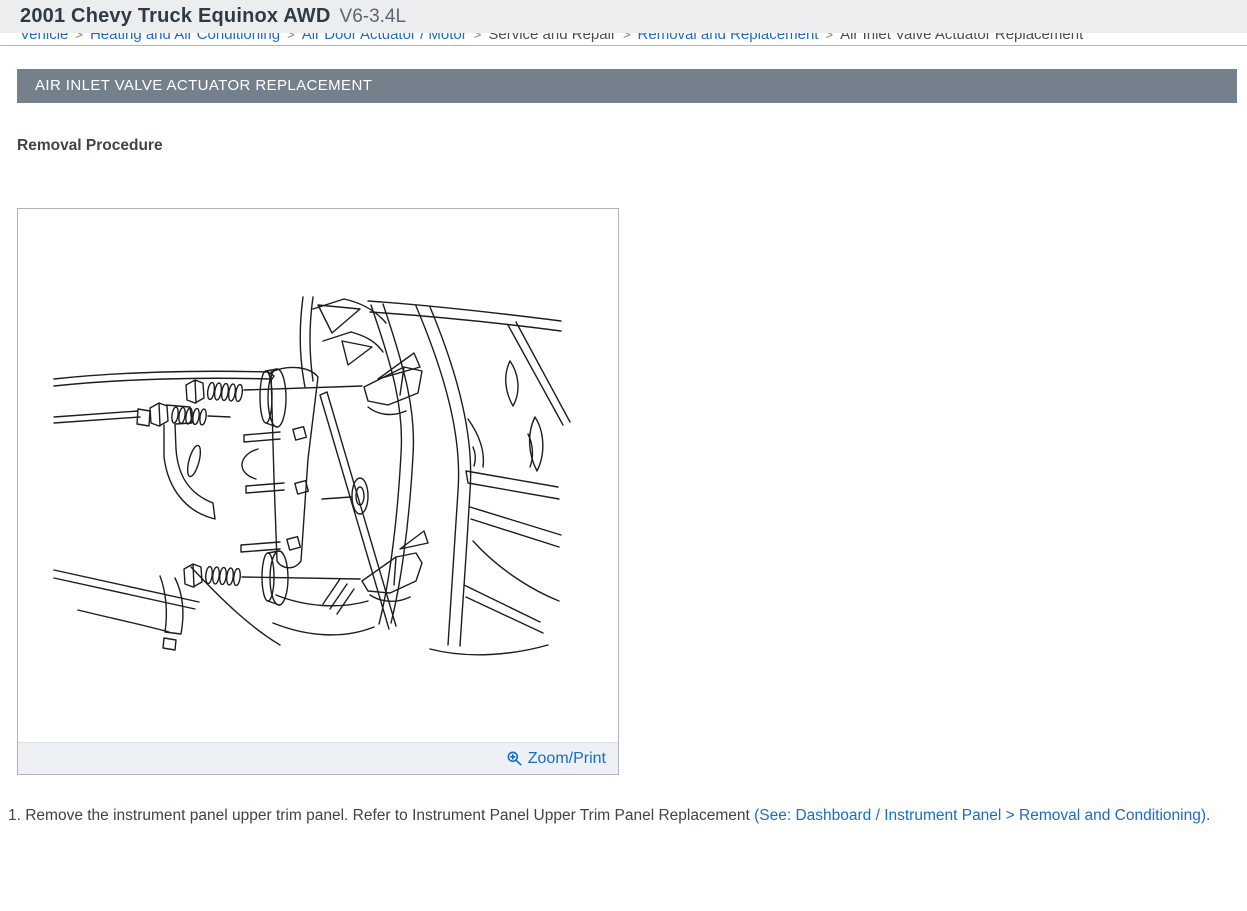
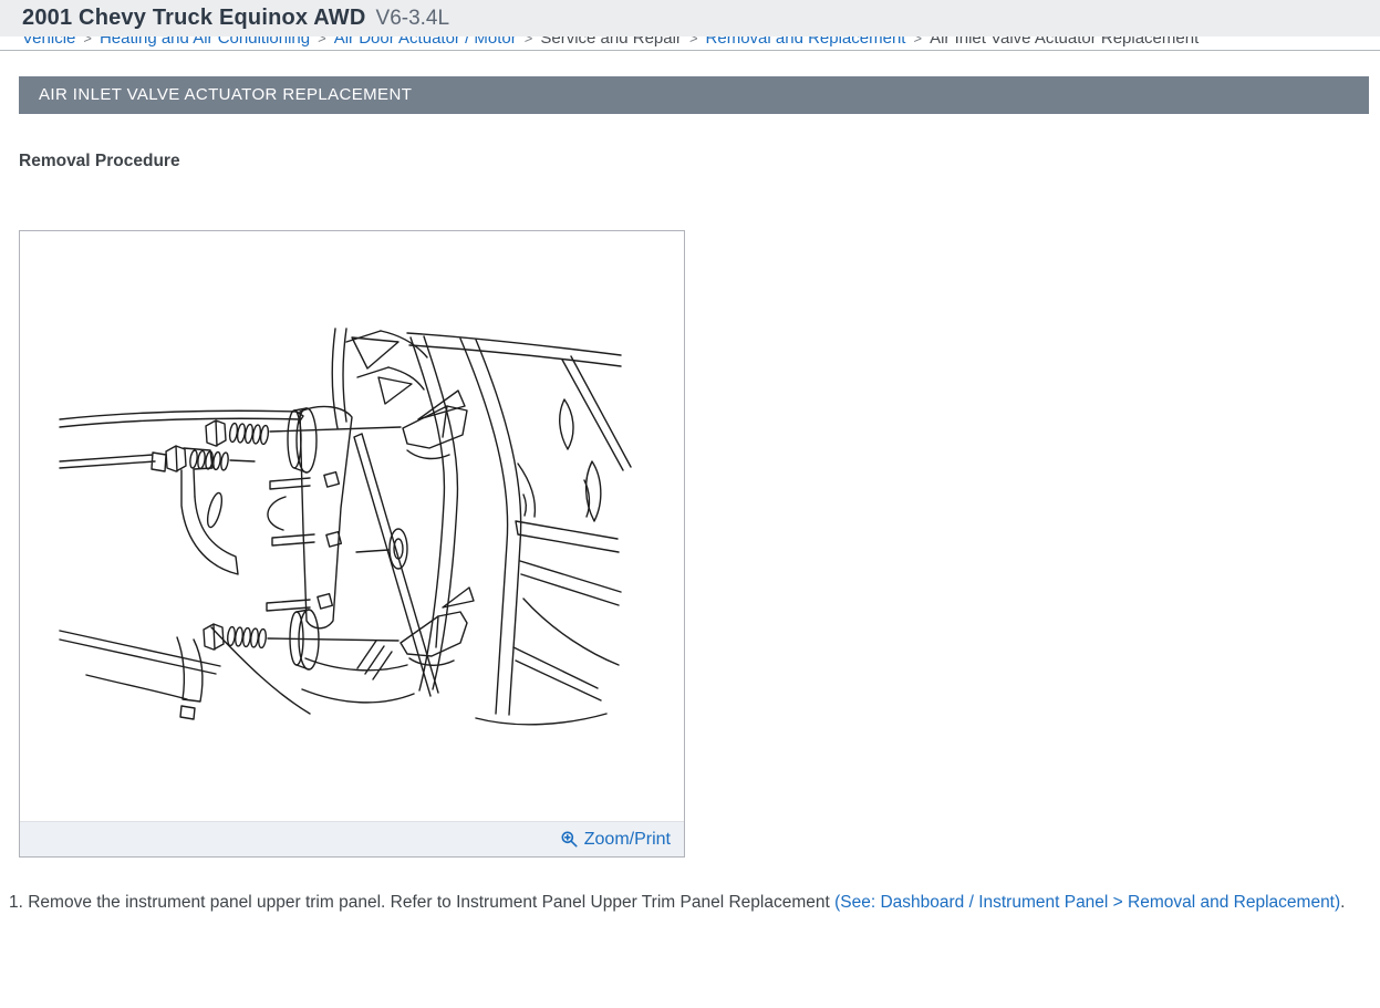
  2001 Chevy Truck Equinox AWD
  V6-3.4L
  Vehicle > Heating and Air Conditioning > Air Door Actuator / Motor > Service and Repair > Removal and Replacement > Air Inlet Valve Actuator Replacement
  AIR INLET VALVE ACTUATOR REPLACEMENT
  Removal Procedure
  Zoom/Print
- 1. Remove the instrument panel upper trim panel. Refer to Instrument Panel Upper Trim Panel Replacement (See: Dashboard / Instrument Panel > Removal and Conditioning).
+ 1. Remove the instrument panel upper trim panel. Refer to Instrument Panel Upper Trim Panel Replacement (See: Dashboard / Instrument Panel > Removal and Replacement).
